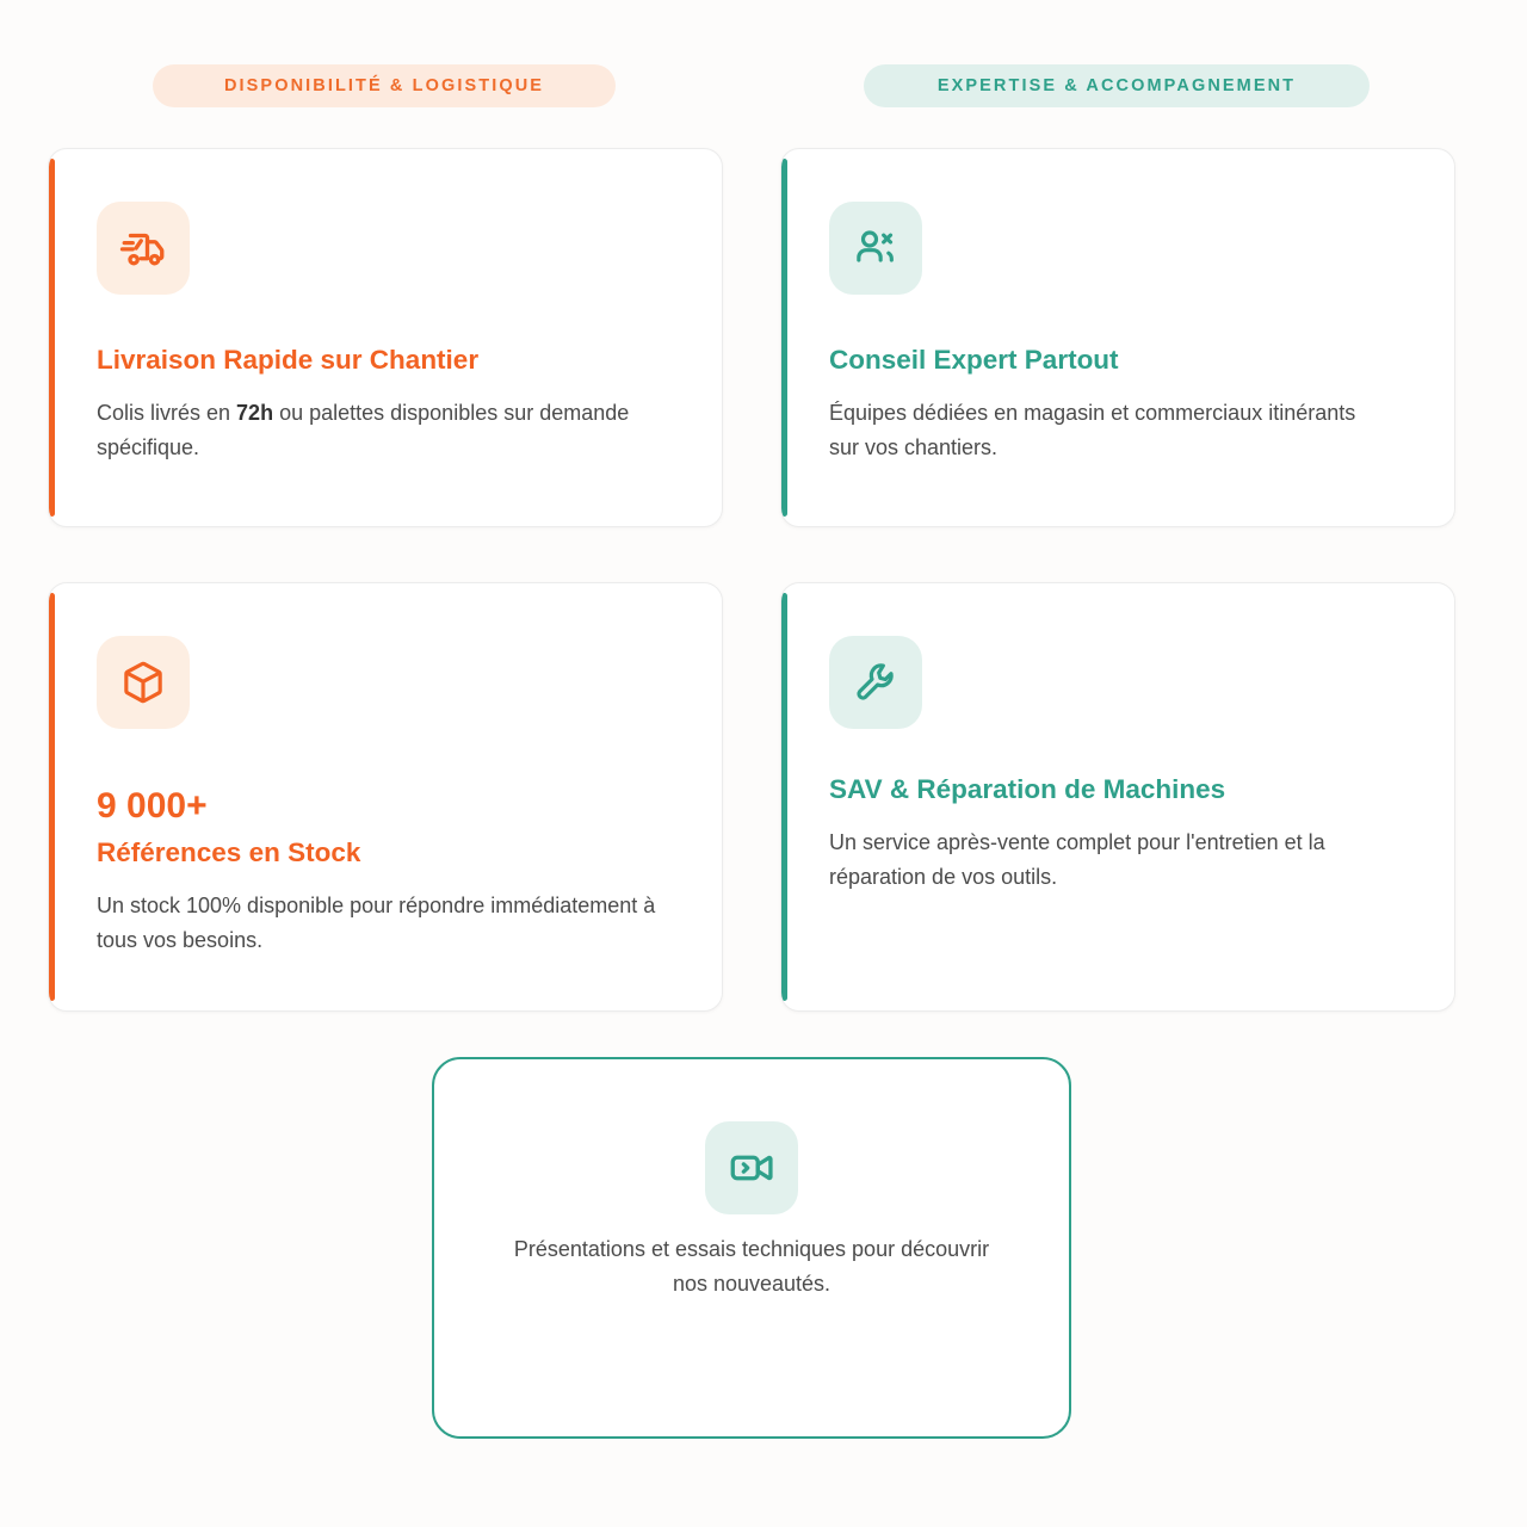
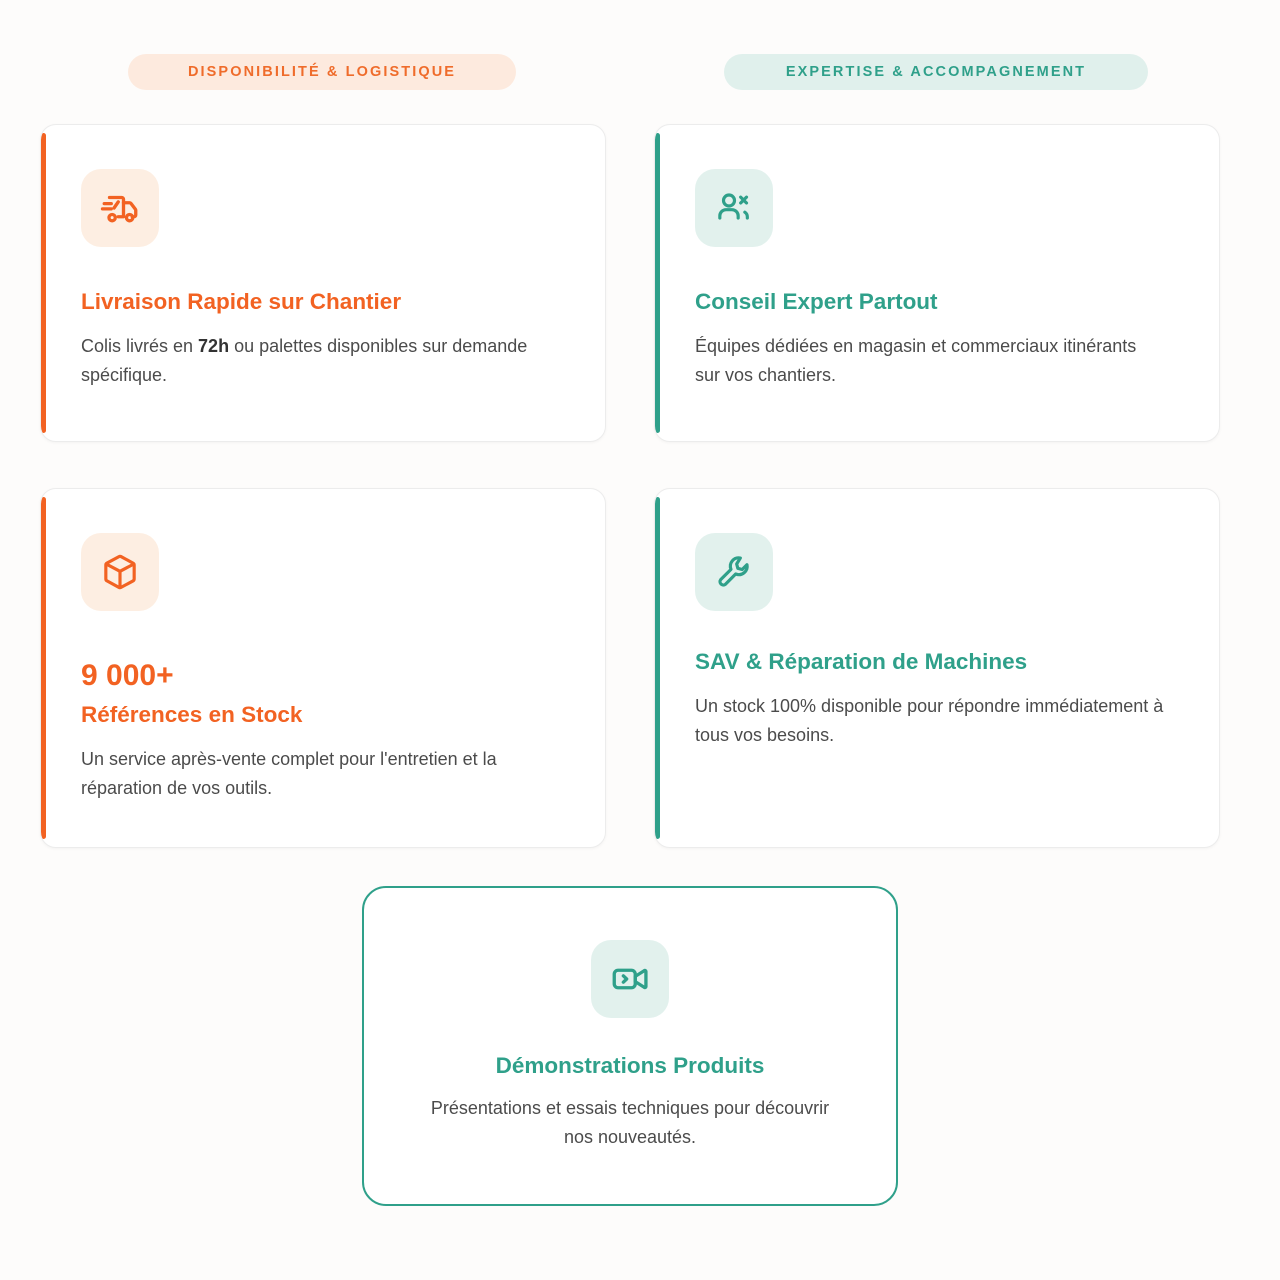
  DISPONIBILITÉ & LOGISTIQUE
  EXPERTISE & ACCOMPAGNEMENT
  Livraison Rapide sur Chantier
  Colis livrés en 72h ou palettes disponibles sur demande spécifique.
  Conseil Expert Partout
  Équipes dédiées en magasin et commerciaux itinérants sur vos chantiers.
  9 000+
  Références en Stock
- Un stock 100% disponible pour répondre immédiatement à tous vos besoins.
+ Un service après-vente complet pour l'entretien et la réparation de vos outils.
  SAV & Réparation de Machines
- Un service après-vente complet pour l'entretien et la réparation de vos outils.
+ Un stock 100% disponible pour répondre immédiatement à tous vos besoins.
+ Démonstrations Produits
  Présentations et essais techniques pour découvrir nos nouveautés.
